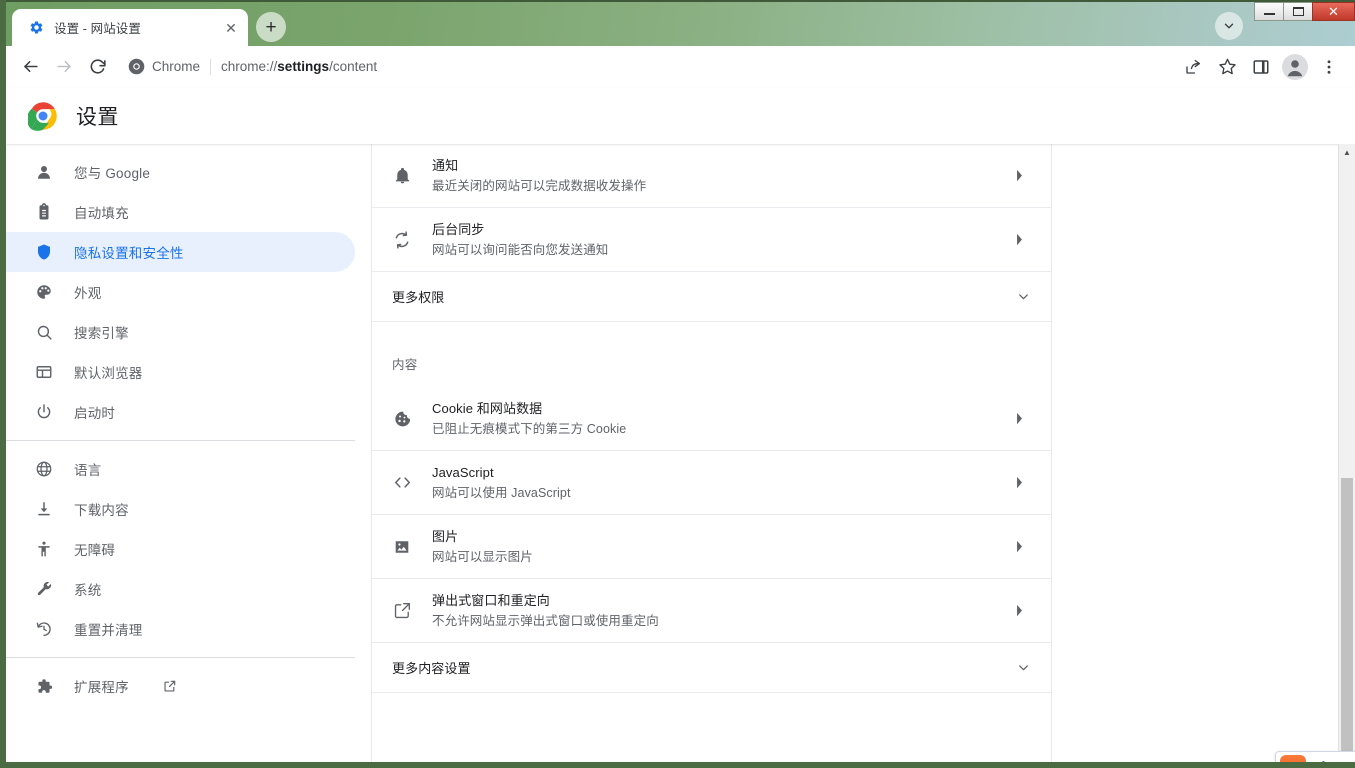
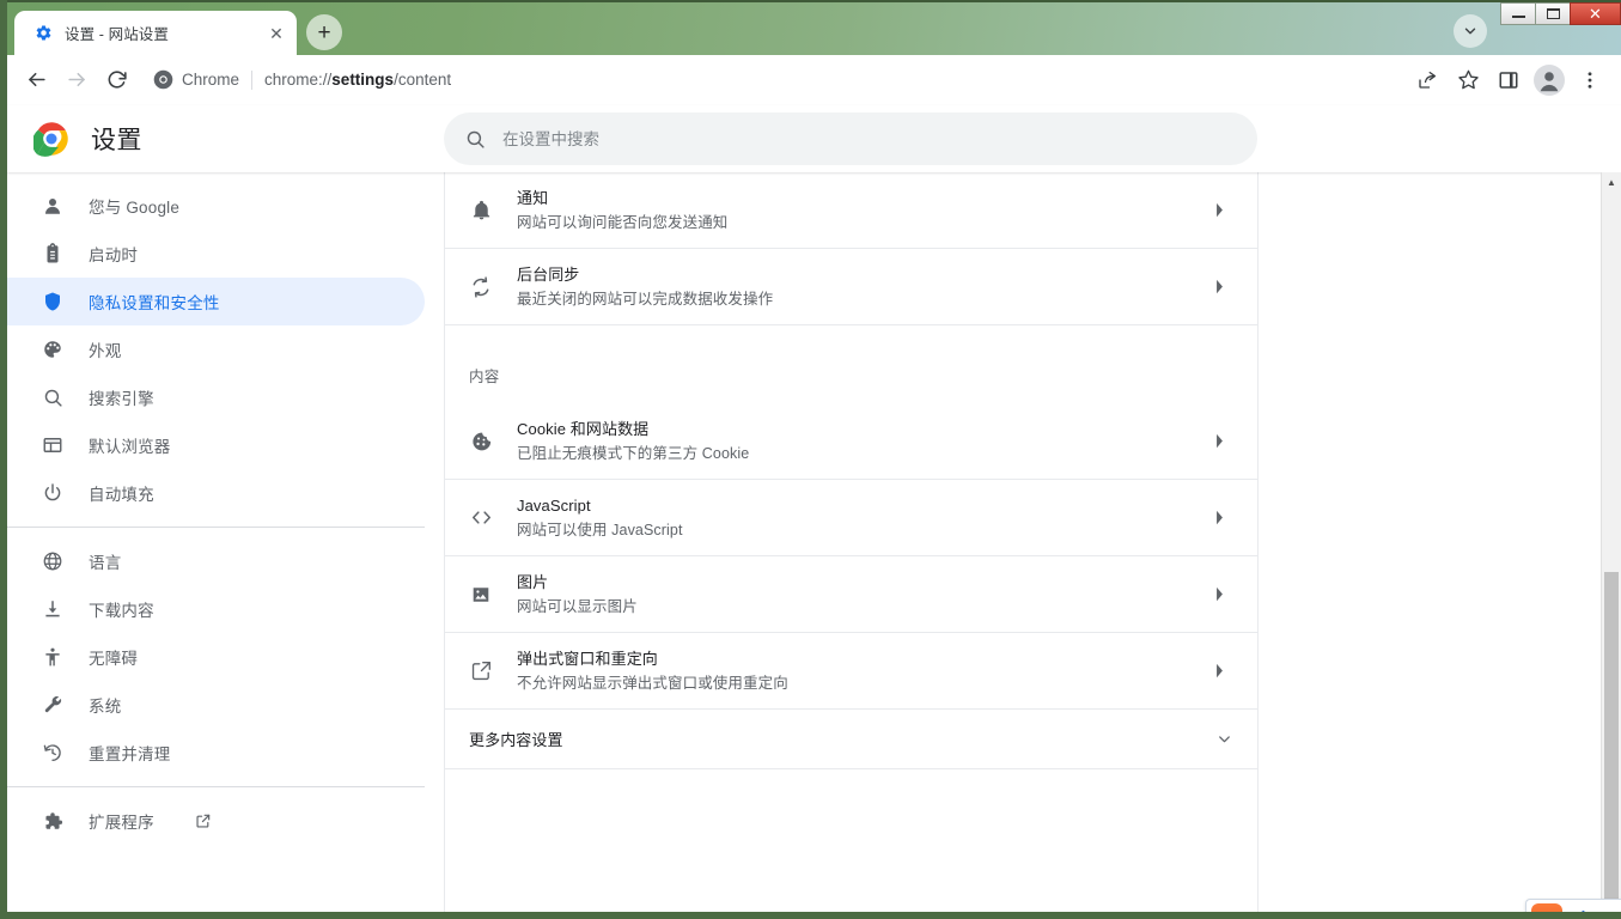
  设置 - 网站设置
  ✕
  +
  ✕
  Chrome
  chrome://settings/content
  设置
+ 在设置中搜索
  您与 Google
- 自动填充
+ 启动时
  隐私设置和安全性
  外观
  搜索引擎
  默认浏览器
- 启动时
+ 自动填充
  语言
  下载内容
  无障碍
  系统
  重置并清理
  扩展程序
  通知
- 最近关闭的网站可以完成数据收发操作
+ 网站可以询问能否向您发送通知
  后台同步
- 网站可以询问能否向您发送通知
+ 最近关闭的网站可以完成数据收发操作
- 更多权限
  内容
  Cookie 和网站数据
  已阻止无痕模式下的第三方 Cookie
  JavaScript
  网站可以使用 JavaScript
  图片
  网站可以显示图片
  弹出式窗口和重定向
  不允许网站显示弹出式窗口或使用重定向
  更多内容设置
  ▲
